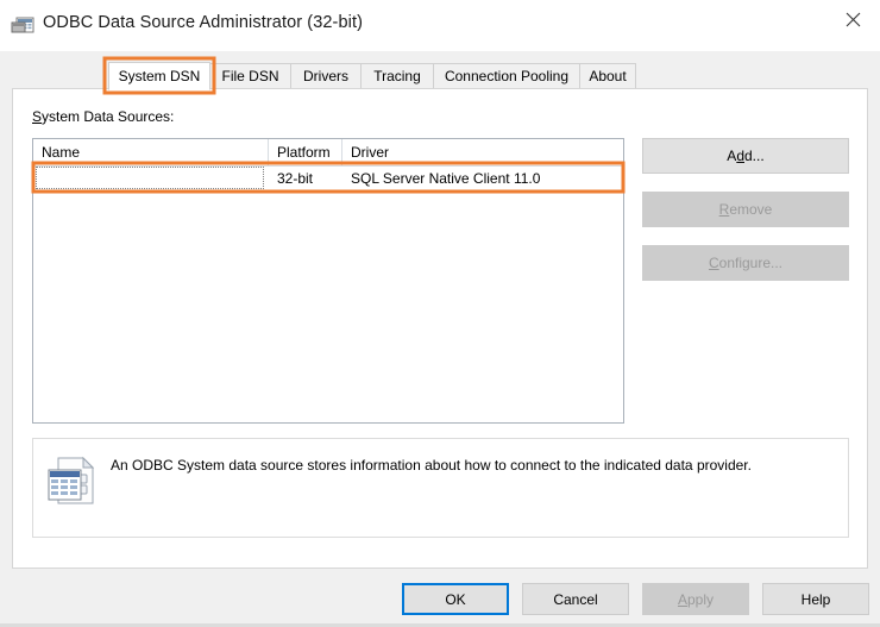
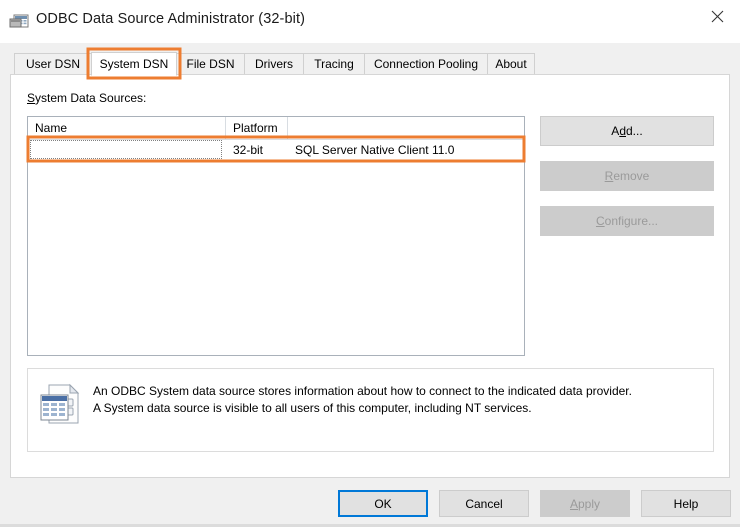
  ODBC Data Source Administrator (32-bit)
+ User DSN
  System DSN
  File DSN
  Drivers
  Tracing
  Connection Pooling
  About
  System Data Sources:
  Name
  Platform
- Driver
  32-bit
  SQL Server Native Client 11.0
  Add...
  Remove
  Configure...
  An ODBC System data source stores information about how to connect to the indicated data provider.
+ A System data source is visible to all users of this computer, including NT services.
  OK
  Cancel
  Apply
  Help
